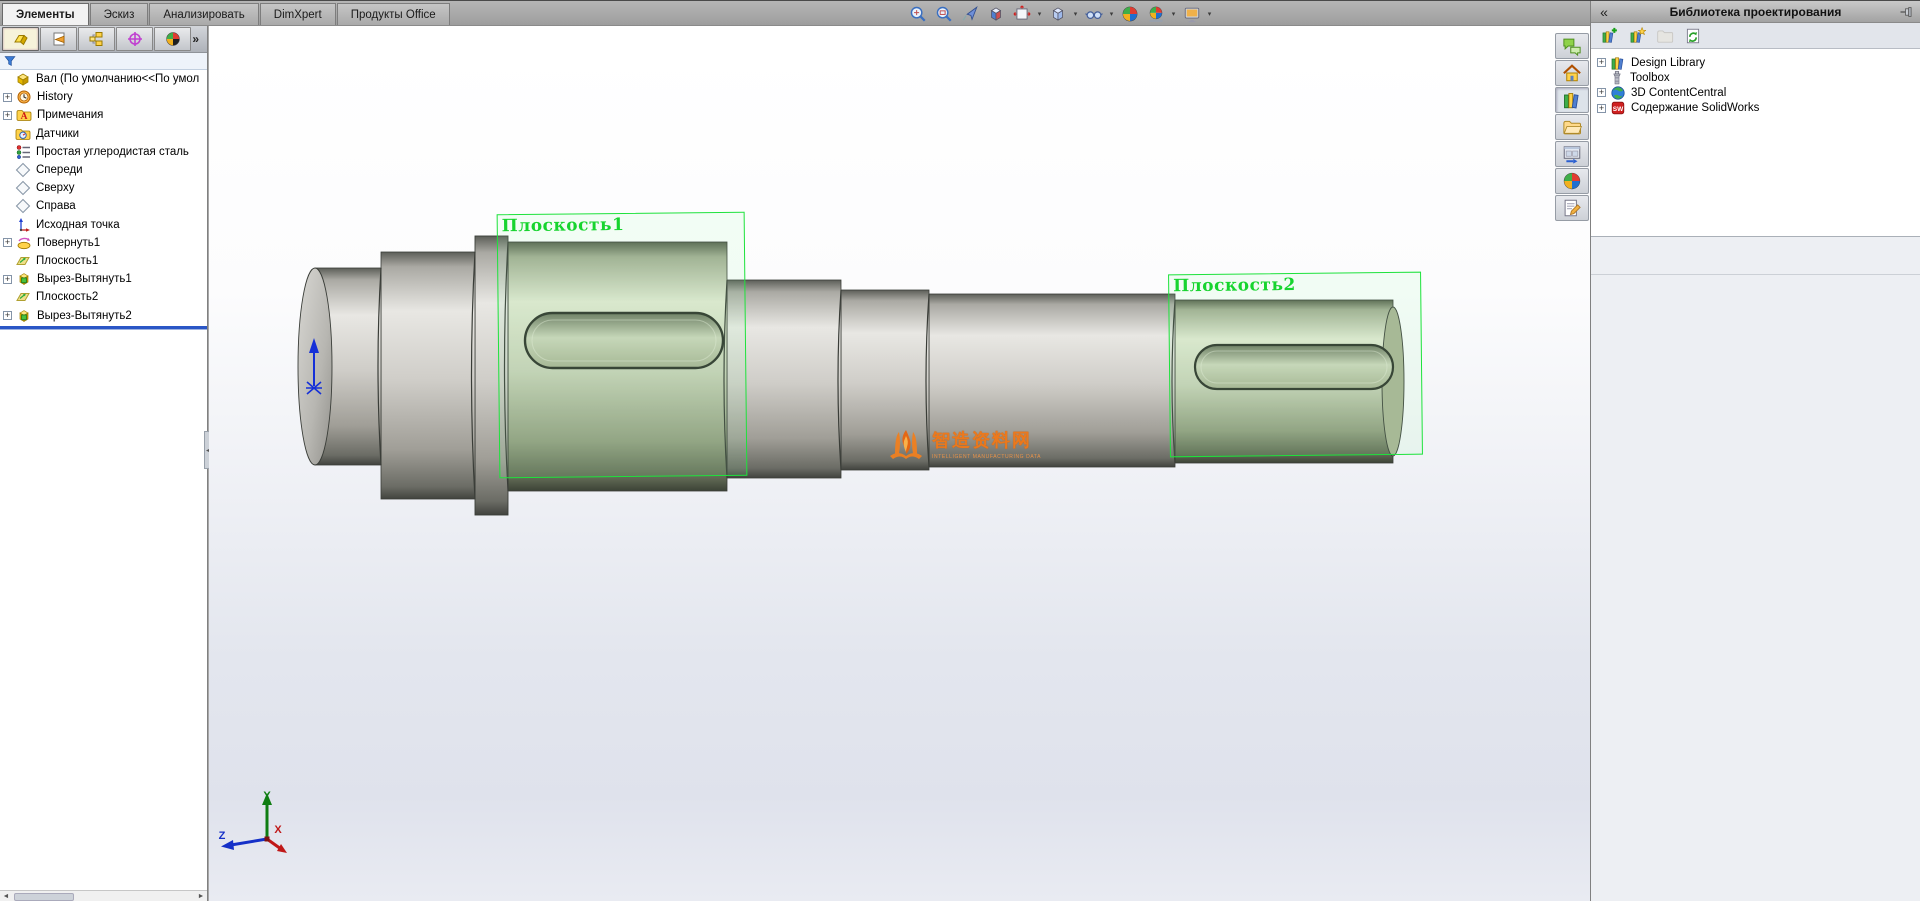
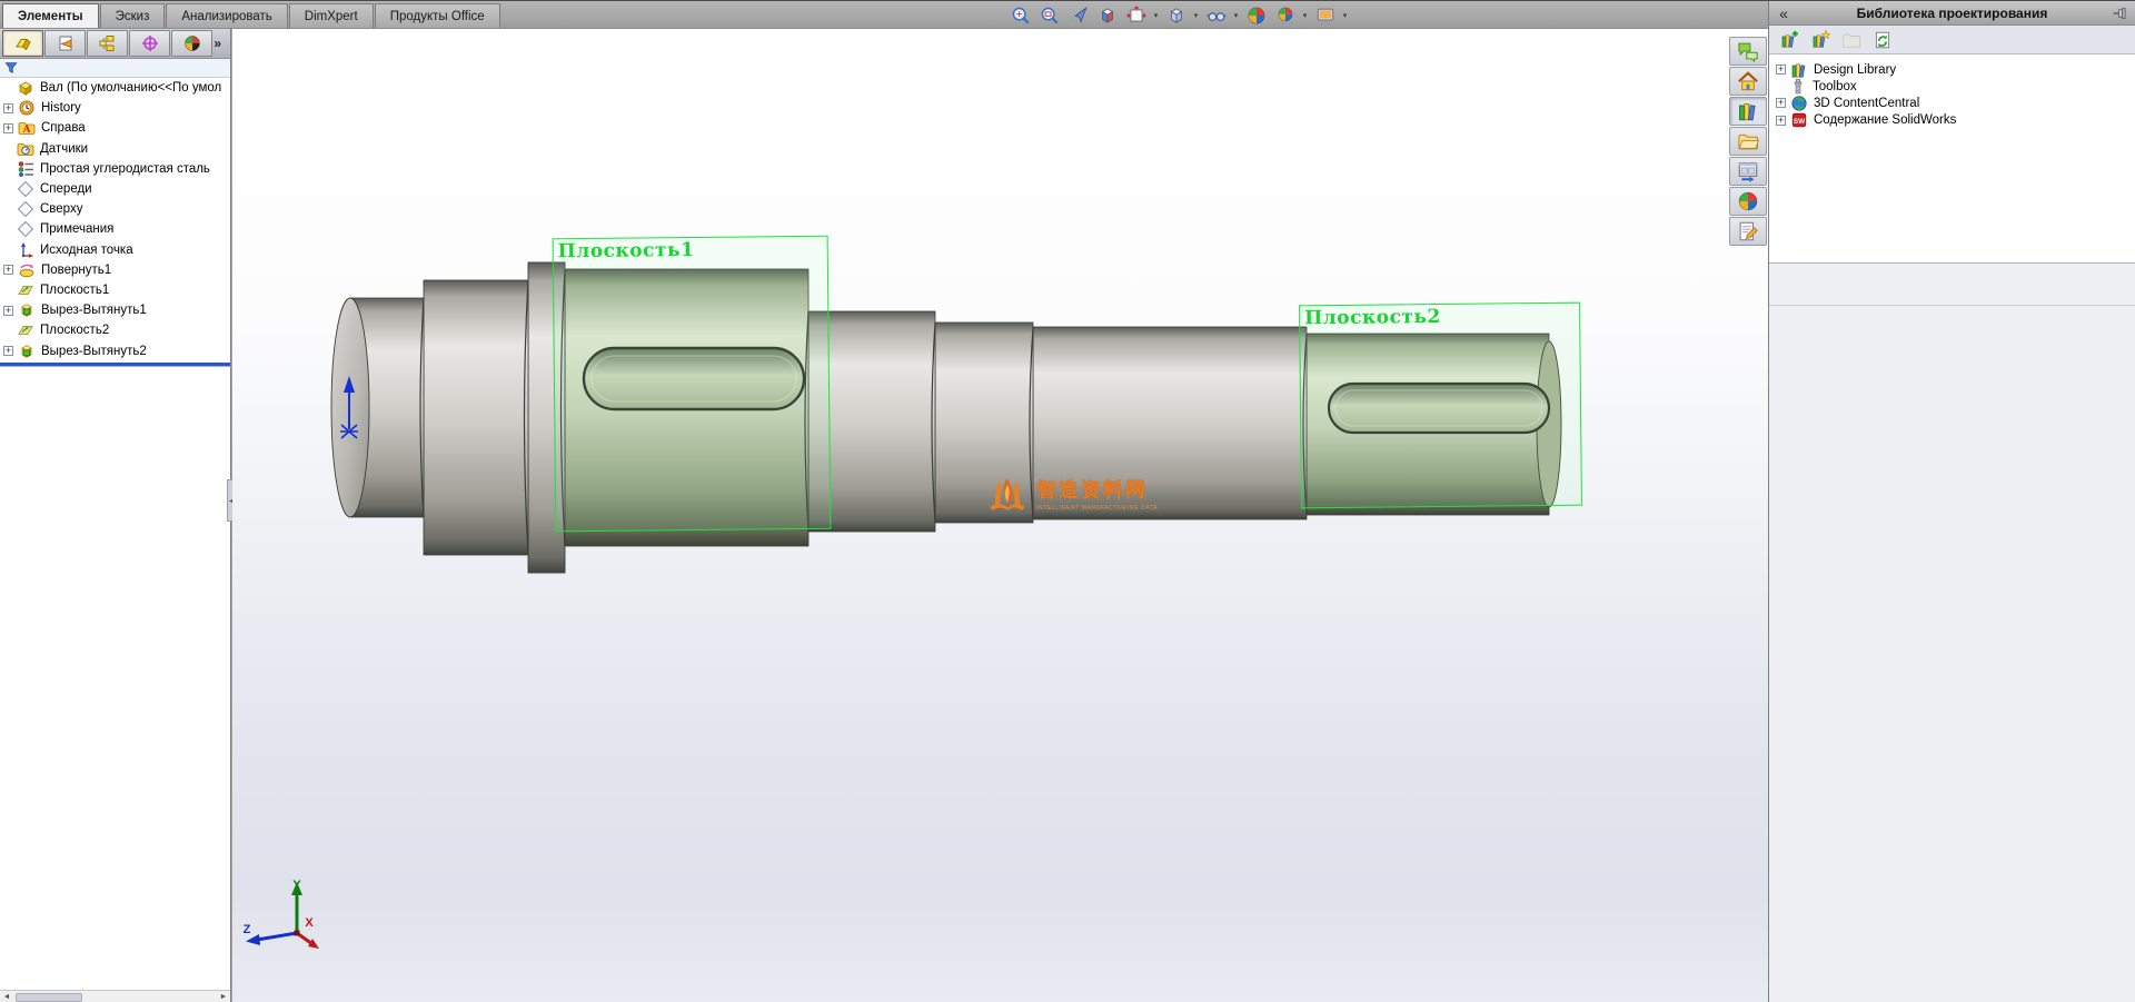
  Элементы
  Эскиз
  Анализировать
  DimXpert
  Продукты Office
  »
  Вал (По умолчанию<<По умол
  +
  History
  +
- Примечания
+ Справа
  Датчики
  Простая углеродистая сталь
  Спереди
  Сверху
- Справа
+ Примечания
  Исходная точка
  +
  Повернуть1
  Плоскость1
  +
  Вырез-Вытянуть1
  Плоскость2
  +
  Вырез-Вытянуть2
  Плоскость1
  Плоскость2
  智造资料网
  Y
  Z
  X
  «
  Библиотека проектирования
  +
  Design Library
  Toolbox
  +
  3D ContentCentral
  +
  Содержание SolidWorks
